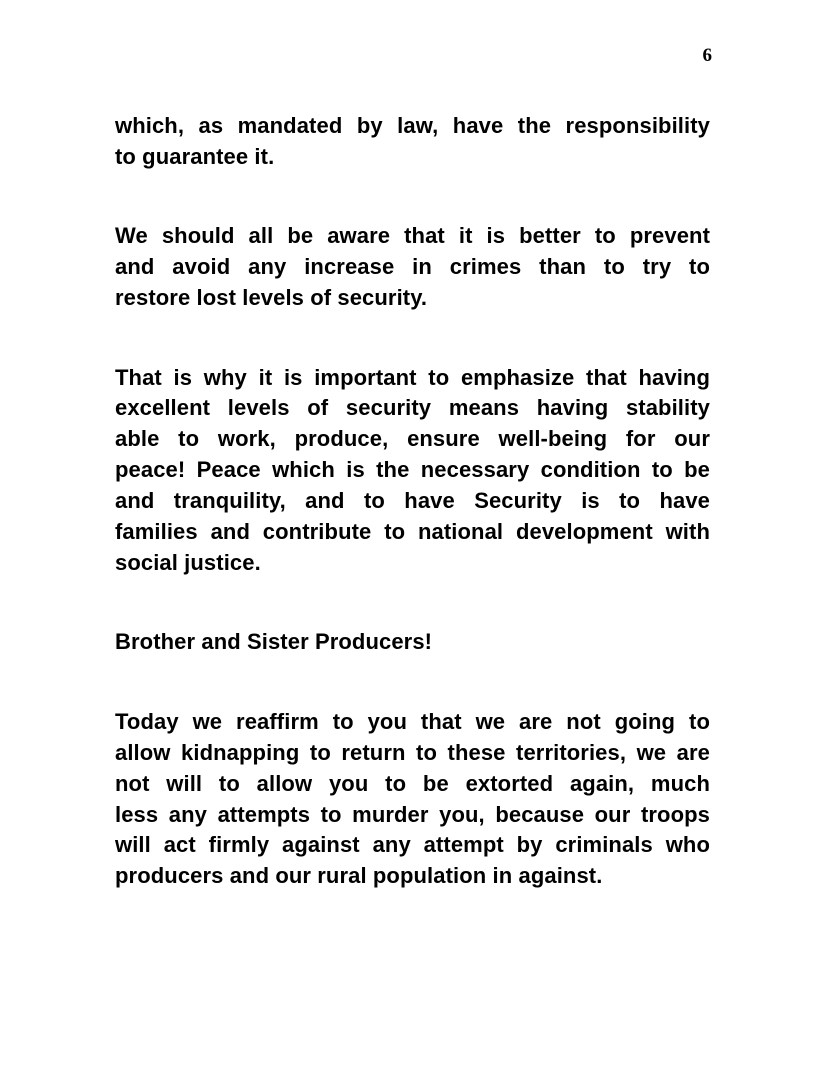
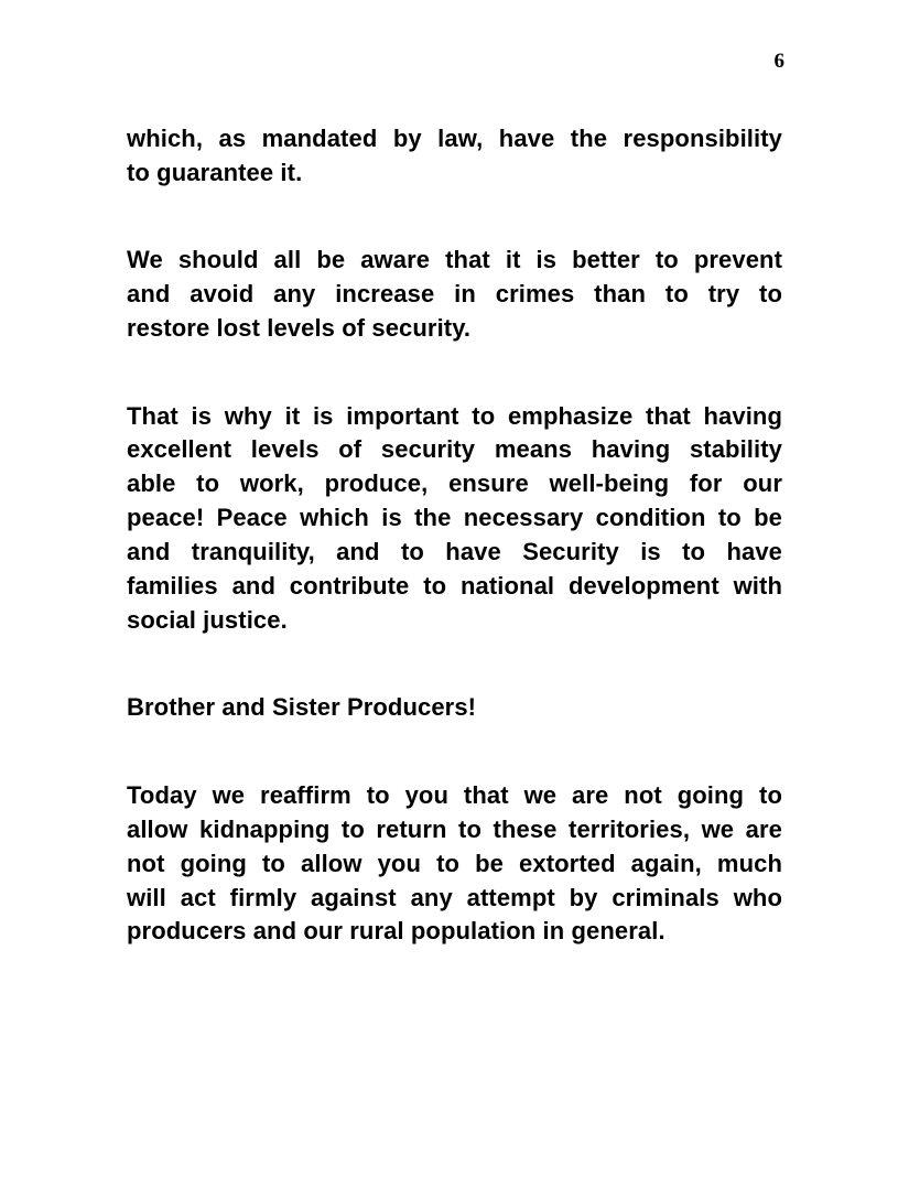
  6
  which, as mandated by law, have the responsibility
  to guarantee it.
  We should all be aware that it is better to prevent
  and avoid any increase in crimes than to try to
  restore lost levels of security.
  That is why it is important to emphasize that having
  excellent levels of security means having stability
  able to work, produce, ensure well-being for our
  peace! Peace which is the necessary condition to be
  and tranquility, and to have Security is to have
  families and contribute to national development with
  social justice.
  Brother and Sister Producers!
  Today we reaffirm to you that we are not going to
  allow kidnapping to return to these territories, we are
- not will to allow you to be extorted again, much
+ not going to allow you to be extorted again, much
- less any attempts to murder you, because our troops
  will act firmly against any attempt by criminals who
- producers and our rural population in against.
+ producers and our rural population in general.
